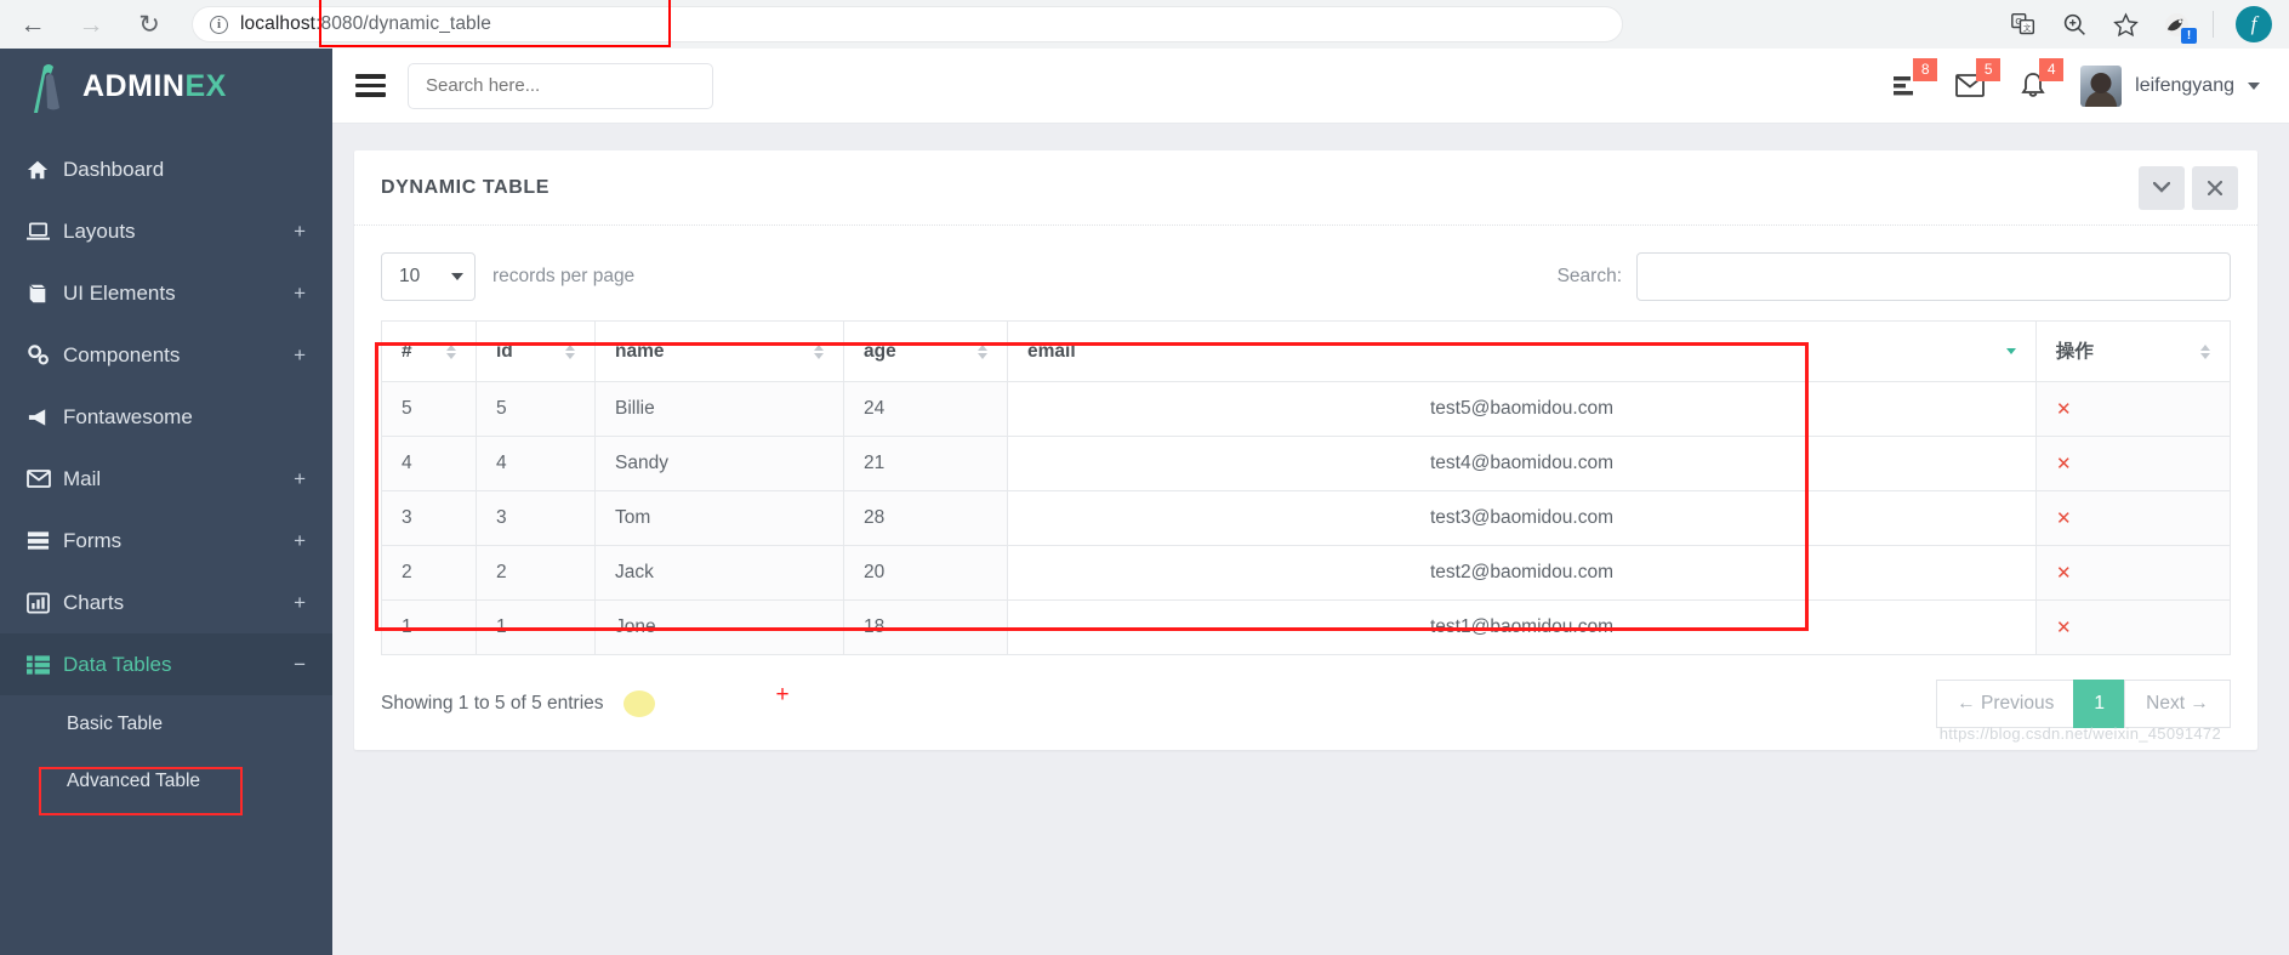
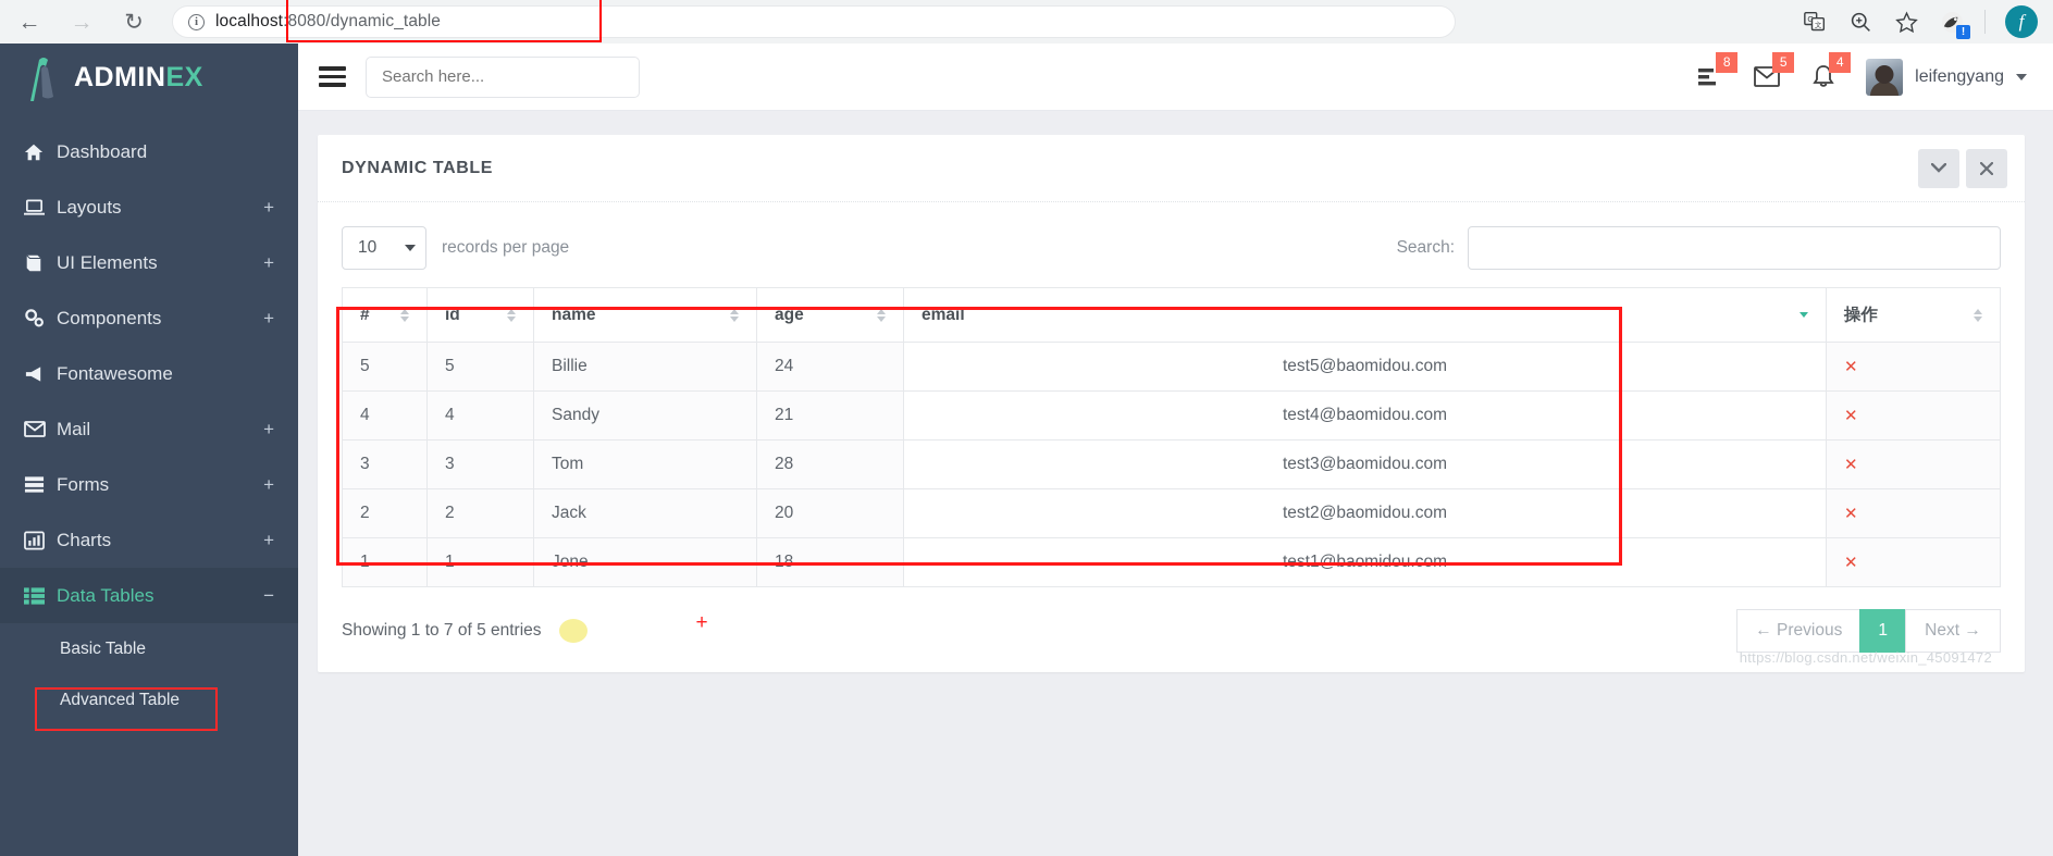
  ←
  →
  ↻
  i
  localhost:8080/dynamic_table
  G
  !
  f
  ADMINEX
  Dashboard
  Layouts
  +
  UI Elements
  +
  Components
  +
  Fontawesome
  Mail
  +
  Forms
  +
  Charts
  +
  Data Tables
  −
  Basic Table
  Advanced Table
  Search here...
  8
  5
  4
  leifengyang
  DYNAMIC TABLE
  10
  records per page
  Search:
  #	id	name	age	email	操作
  5	5	Billie	24	test5@baomidou.com	✕
  4	4	Sandy	21	test4@baomidou.com	✕
  3	3	Tom	28	test3@baomidou.com	✕
  2	2	Jack	20	test2@baomidou.com	✕
  1	1	Jone	18	test1@baomidou.com	✕
- Showing 1 to 5 of 5 entries
+ Showing 1 to 7 of 5 entries
  +
  ← Previous
  1
  Next →
  https://blog.csdn.net/weixin_45091472
